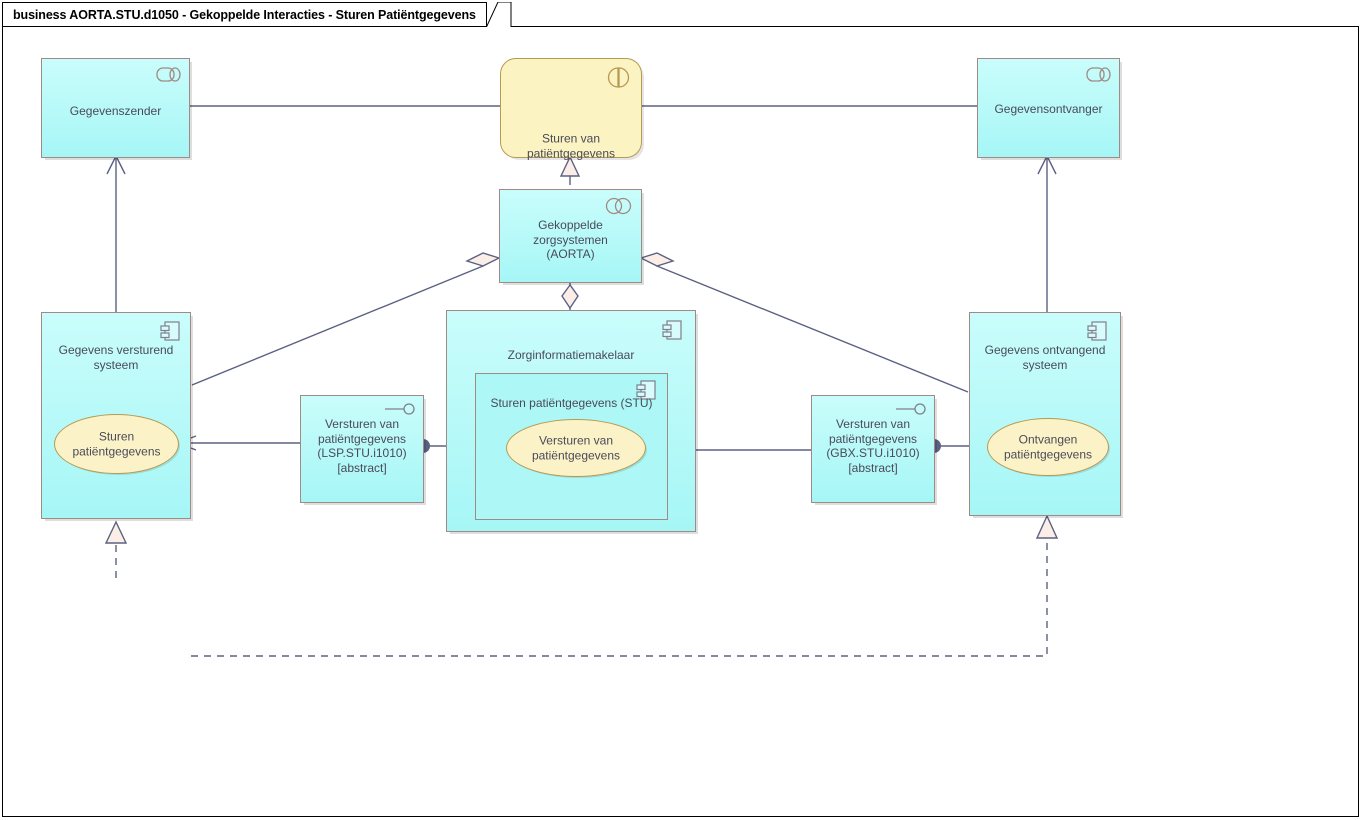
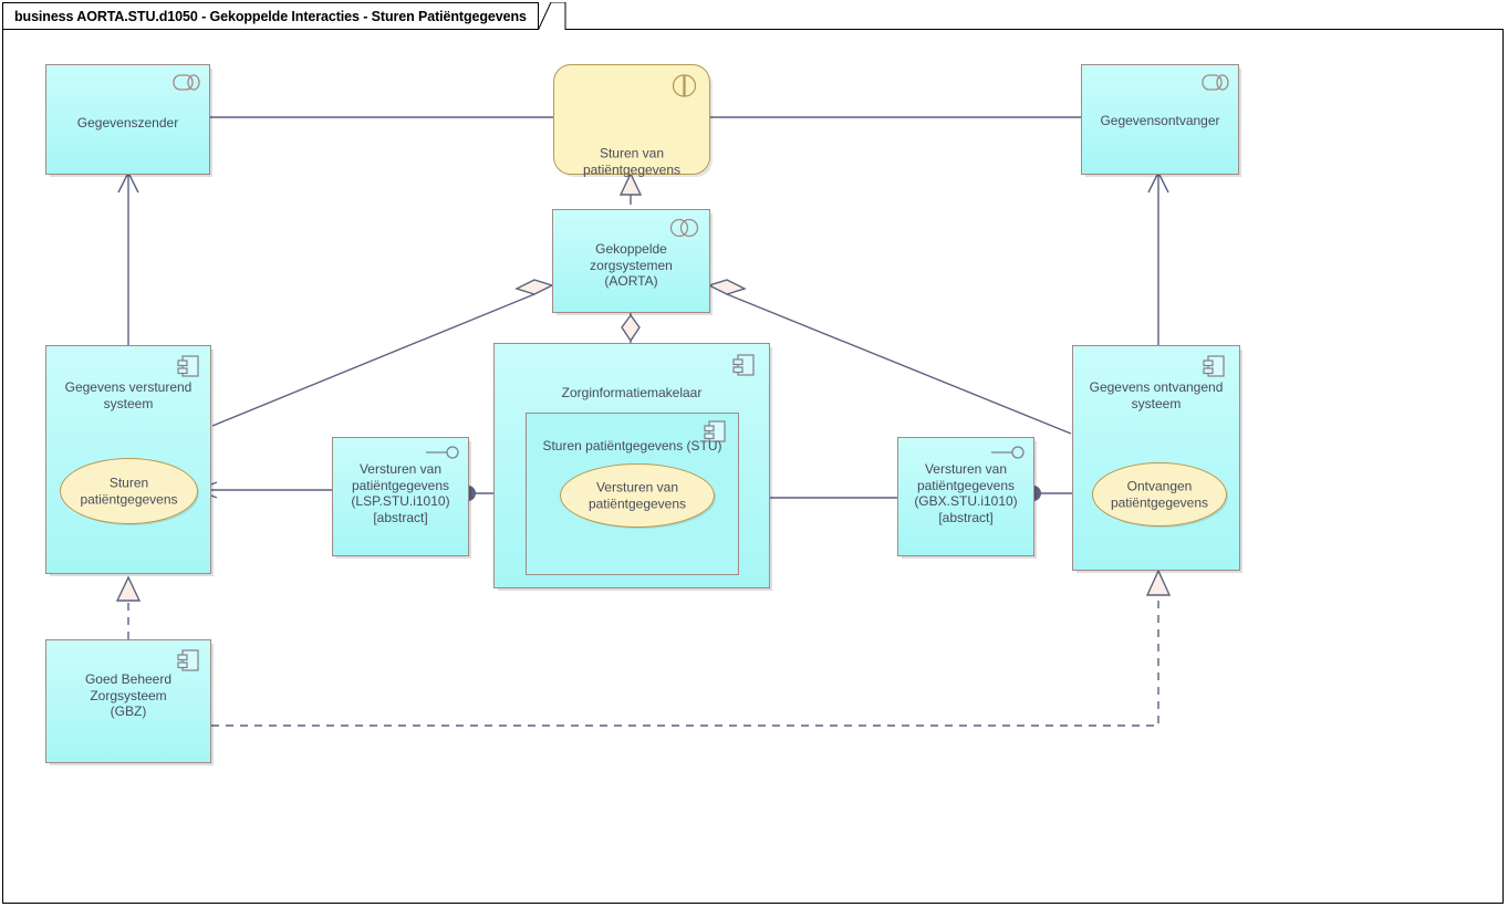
  business AORTA.STU.d1050 - Gekoppelde Interacties - Sturen Patiëntgegevens
  Gegevenszender
  Sturen van
  patiëntgegevens
  Gegevensontvanger
  Gekoppelde zorgsystemen
  (AORTA)
  Gegevens versturend
  systeem
  Sturen
  patiëntgegevens
  Zorginformatiemakelaar
  Sturen patiëntgegevens (STU)
  Versturen van
  patiëntgegevens
  Versturen van
  patiëntgegevens
  (LSP.STU.i1010)
  [abstract]
  Versturen van
  patiëntgegevens
  (GBX.STU.i1010)
  [abstract]
  Gegevens ontvangend
  systeem
  Ontvangen
  patiëntgegevens
+ Goed Beheerd Zorgsysteem
+ (GBZ)
